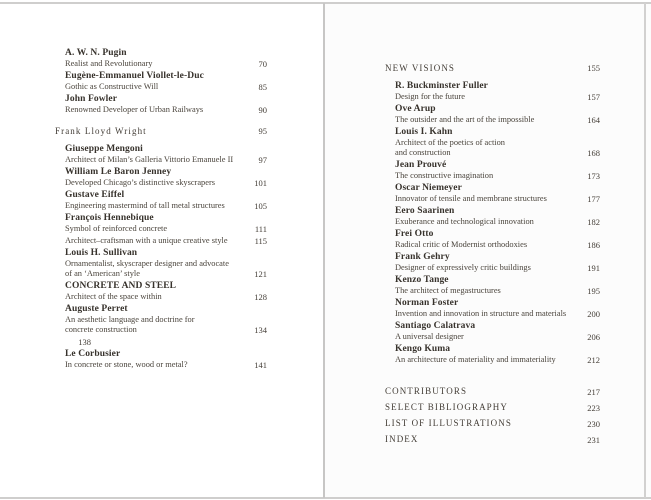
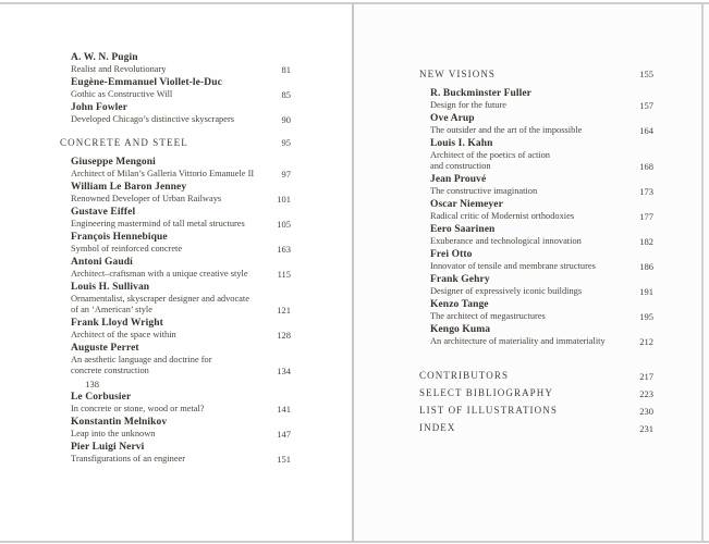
  A. W. N. Pugin
  Realist and Revolutionary
- 70
+ 81
  Eugène-Emmanuel Viollet-le-Duc
  Gothic as Constructive Will
  85
  John Fowler
- Renowned Developer of Urban Railways
+ Developed Chicago’s distinctive skyscrapers
  90
- Frank Lloyd Wright
+ CONCRETE AND STEEL
  95
  Giuseppe Mengoni
  Architect of Milan’s Galleria Vittorio Emanuele II
  97
  William Le Baron Jenney
- Developed Chicago’s distinctive skyscrapers
+ Renowned Developer of Urban Railways
  101
  Gustave Eiffel
  Engineering mastermind of tall metal structures
  105
  François Hennebique
  Symbol of reinforced concrete
- 111
+ 163
+ Antoni Gaudí
  Architect–craftsman with a unique creative style
  115
  Louis H. Sullivan
  Ornamentalist, skyscraper designer and advocate
  of an ‘American’ style
  121
- CONCRETE AND STEEL
+ Frank Lloyd Wright
  Architect of the space within
  128
  Auguste Perret
  An aesthetic language and doctrine for
  concrete construction
  134
  138
  Le Corbusier
  In concrete or stone, wood or metal?
  141
+ Konstantin Melnikov
+ Leap into the unknown
+ 147
+ Pier Luigi Nervi
+ Transfigurations of an engineer
+ 151
  NEW VISIONS
  155
  R. Buckminster Fuller
  Design for the future
  157
  Ove Arup
  The outsider and the art of the impossible
  164
  Louis I. Kahn
  Architect of the poetics of action
  and construction
  168
  Jean Prouvé
  The constructive imagination
  173
  Oscar Niemeyer
- Innovator of tensile and membrane structures
+ Radical critic of Modernist orthodoxies
  177
  Eero Saarinen
  Exuberance and technological innovation
  182
  Frei Otto
- Radical critic of Modernist orthodoxies
+ Innovator of tensile and membrane structures
  186
  Frank Gehry
- Designer of expressively critic buildings
+ Designer of expressively iconic buildings
  191
  Kenzo Tange
  The architect of megastructures
  195
- Norman Foster
- Invention and innovation in structure and materials
- 200
- Santiago Calatrava
- A universal designer
- 206
  Kengo Kuma
  An architecture of materiality and immateriality
  212
  CONTRIBUTORS
  217
  SELECT BIBLIOGRAPHY
  223
  LIST OF ILLUSTRATIONS
  230
  INDEX
  231
